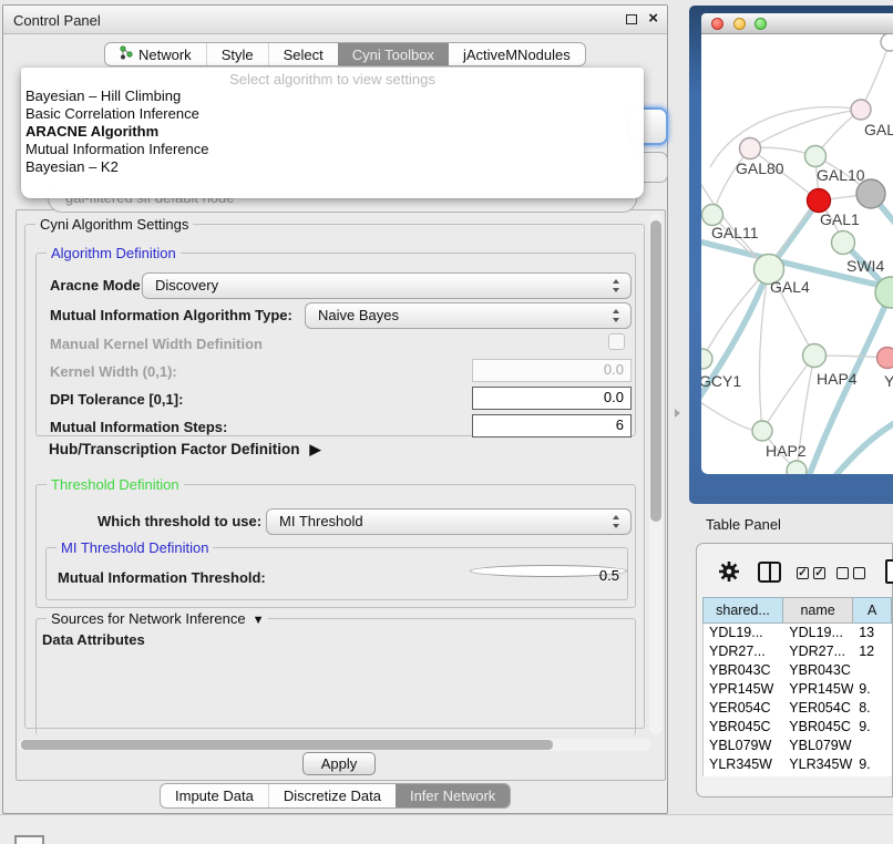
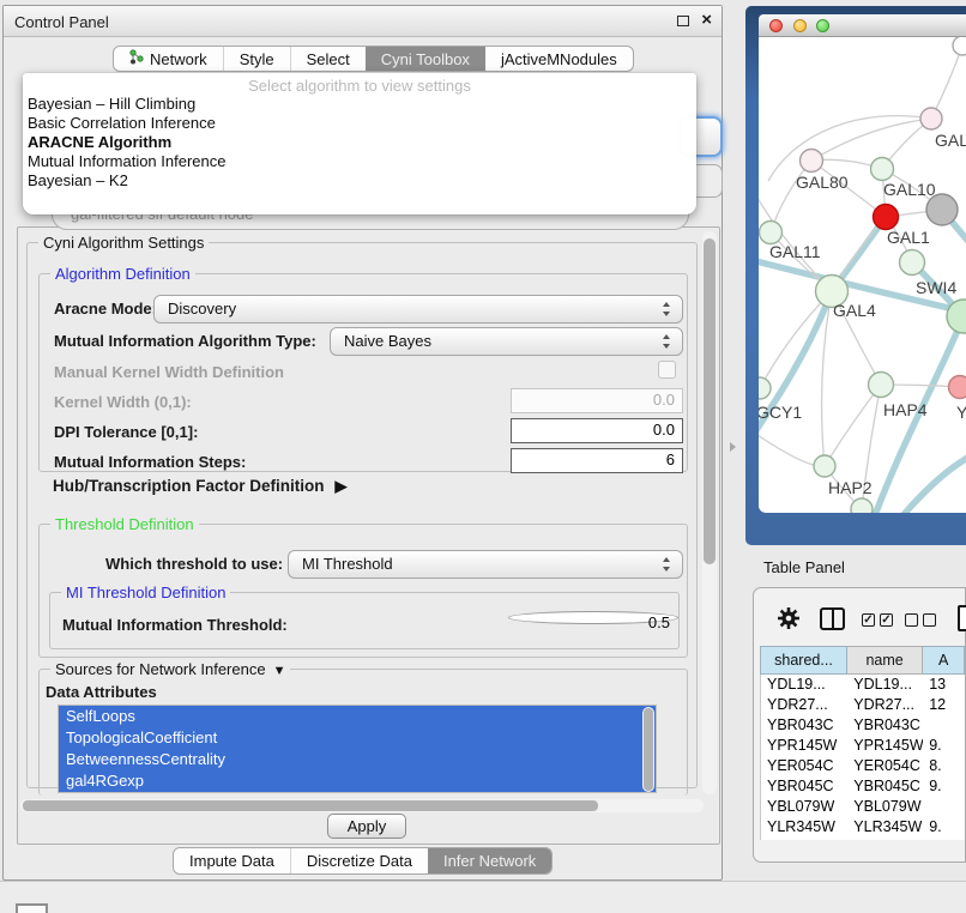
  Control Panel
  ×
  Network
  Style
  Select
  Cyni Toolbox
  jActiveMNodules
  Select algorithm to view settings
  Bayesian – Hill Climbing
  Basic Correlation Inference
  ARACNE Algorithm
  Mutual Information Inference
  Bayesian – K2
  Cyni Algorithm Settings
  Algorithm Definition
  Aracne Mode
  Discovery
  Mutual Information Algorithm Type:
  Naive Bayes
  Manual Kernel Width Definition
  Kernel Width (0,1):
  0.0
  DPI Tolerance [0,1]:
  0.0
  Mutual Information Steps:
  6
  Hub/Transcription Factor Definition ▶
  Threshold Definition
  Which threshold to use:
  MI Threshold
  MI Threshold Definition
  Mutual Information Threshold:
  0.5
  Sources for Network Inference ▼
  Data Attributes
+ SelfLoops
+ TopologicalCoefficient
+ BetweennessCentrality
+ gal4RGexp
  Apply
  Impute Data
  Discretize Data
  Infer Network
  GAL
  GAL80
  GAL10
  GAL1
  GAL11
  GAL4
  SWI4
  GCY1
  HAP4
  Y
  HAP2
  Table Panel
  ✓
  ✓
  shared...
  name
  A
  YDL19...
  YDL19...
  13
  YDR27...
  YDR27...
  12
  YBR043C
  YBR043C
  YPR145W
  YPR145W
  9.
  YER054C
  YER054C
  8.
  YBR045C
  YBR045C
  9.
  YBL079W
  YBL079W
  YLR345W
  YLR345W
  9.
